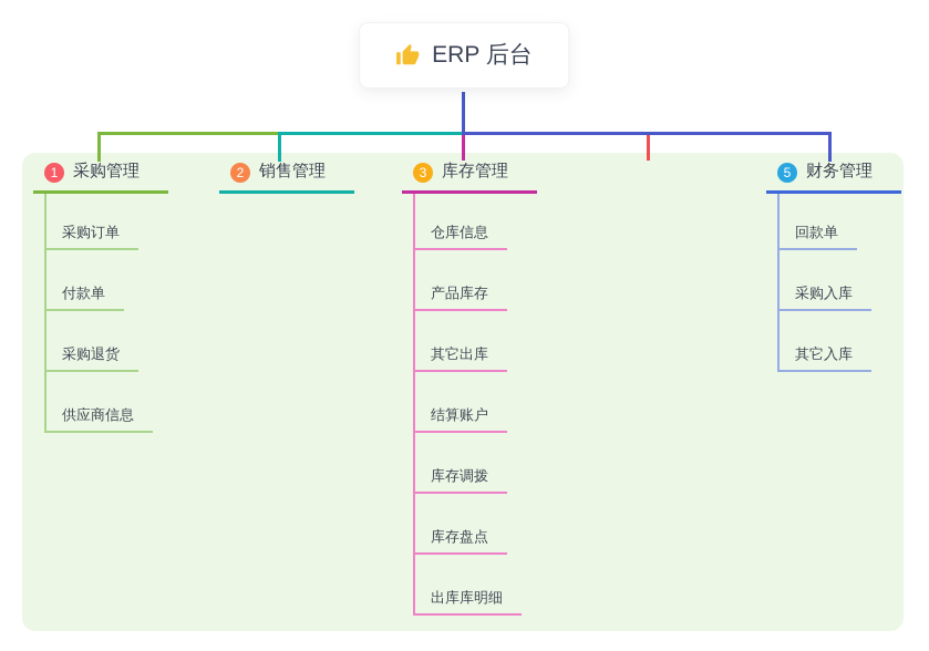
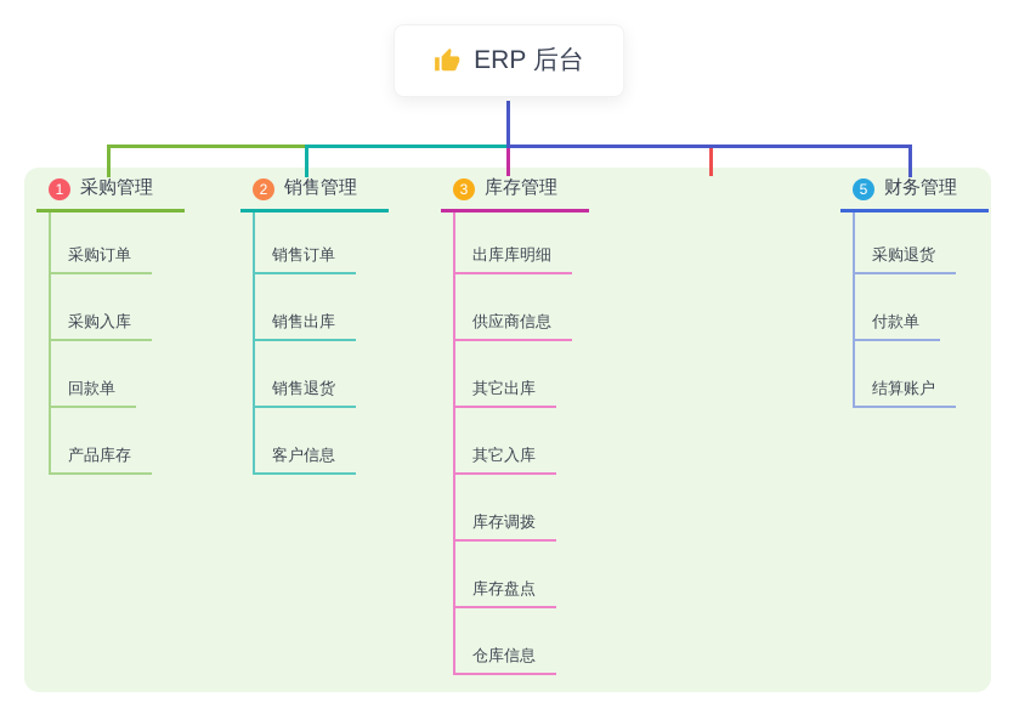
  ERP 后台
  1
  采购管理
  采购订单
- 付款单
+ 采购入库
- 采购退货
+ 回款单
- 供应商信息
+ 产品库存
  2
  销售管理
+ 销售订单
+ 销售出库
+ 销售退货
+ 客户信息
  3
  库存管理
- 仓库信息
+ 出库库明细
- 产品库存
+ 供应商信息
  其它出库
- 结算账户
+ 其它入库
  库存调拨
  库存盘点
- 出库库明细
+ 仓库信息
  5
  财务管理
- 回款单
+ 采购退货
- 采购入库
+ 付款单
- 其它入库
+ 结算账户
